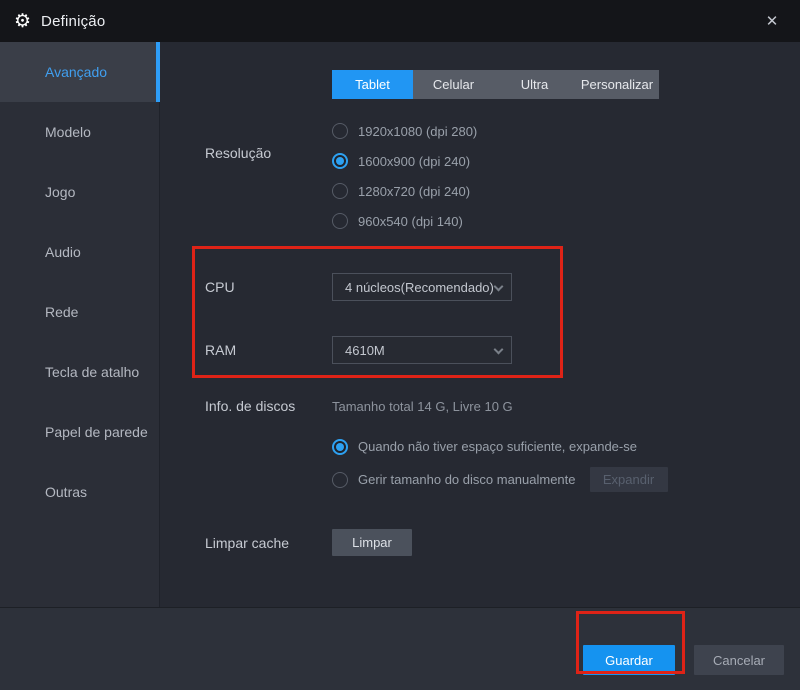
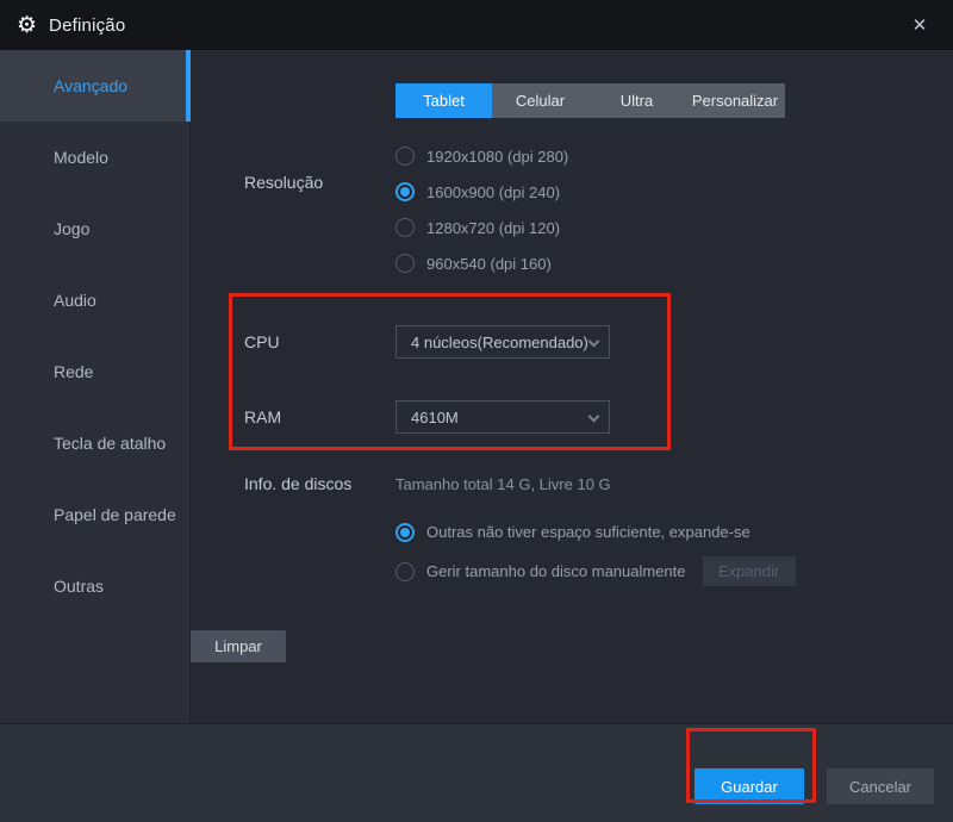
  ⚙
  Definição
  ✕
  Avançado
  Modelo
  Jogo
  Audio
  Rede
  Tecla de atalho
  Papel de parede
  Outras
  Resolução
  Tablet
  Celular
  Ultra
  Personalizar
  1920x1080 (dpi 280)
  1600x900 (dpi 240)
- 1280x720 (dpi 240)
+ 1280x720 (dpi 120)
- 960x540 (dpi 140)
+ 960x540 (dpi 160)
  CPU
  4 núcleos(Recomendado)
  RAM
  4610M
  Info. de discos
  Tamanho total 14 G, Livre 10 G
- Quando não tiver espaço suficiente, expande-se
+ Outras não tiver espaço suficiente, expande-se
  Gerir tamanho do disco manualmente
  Expandir
- Limpar cache
  Limpar
  Guardar
  Cancelar
